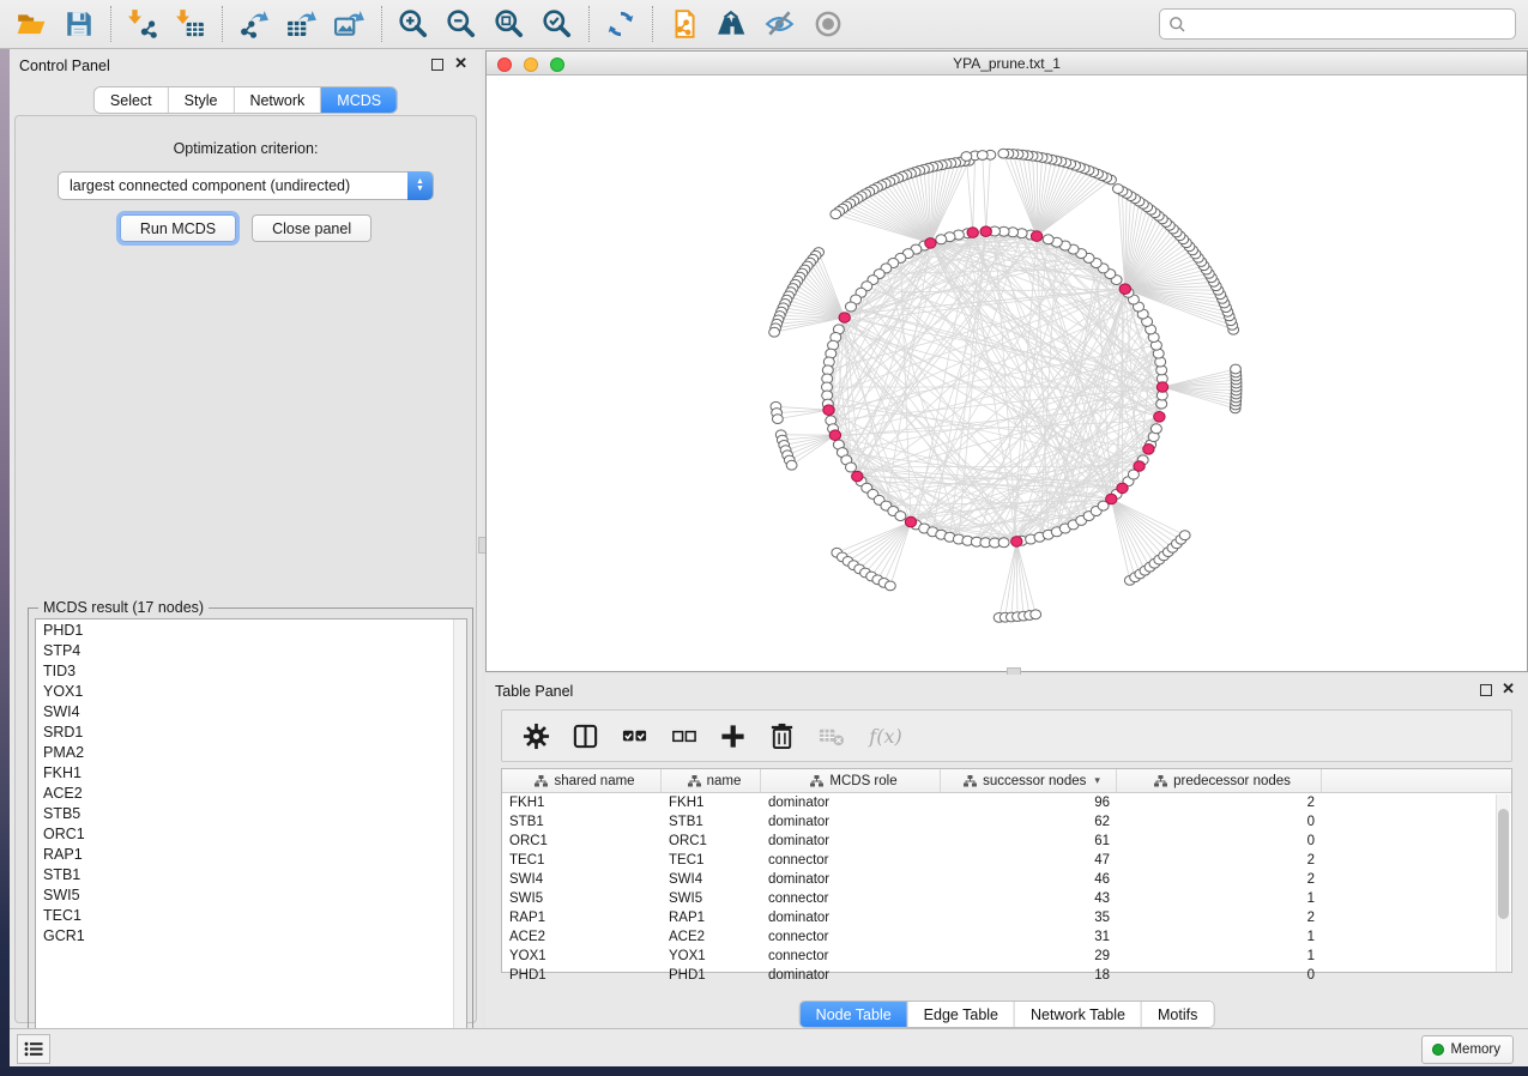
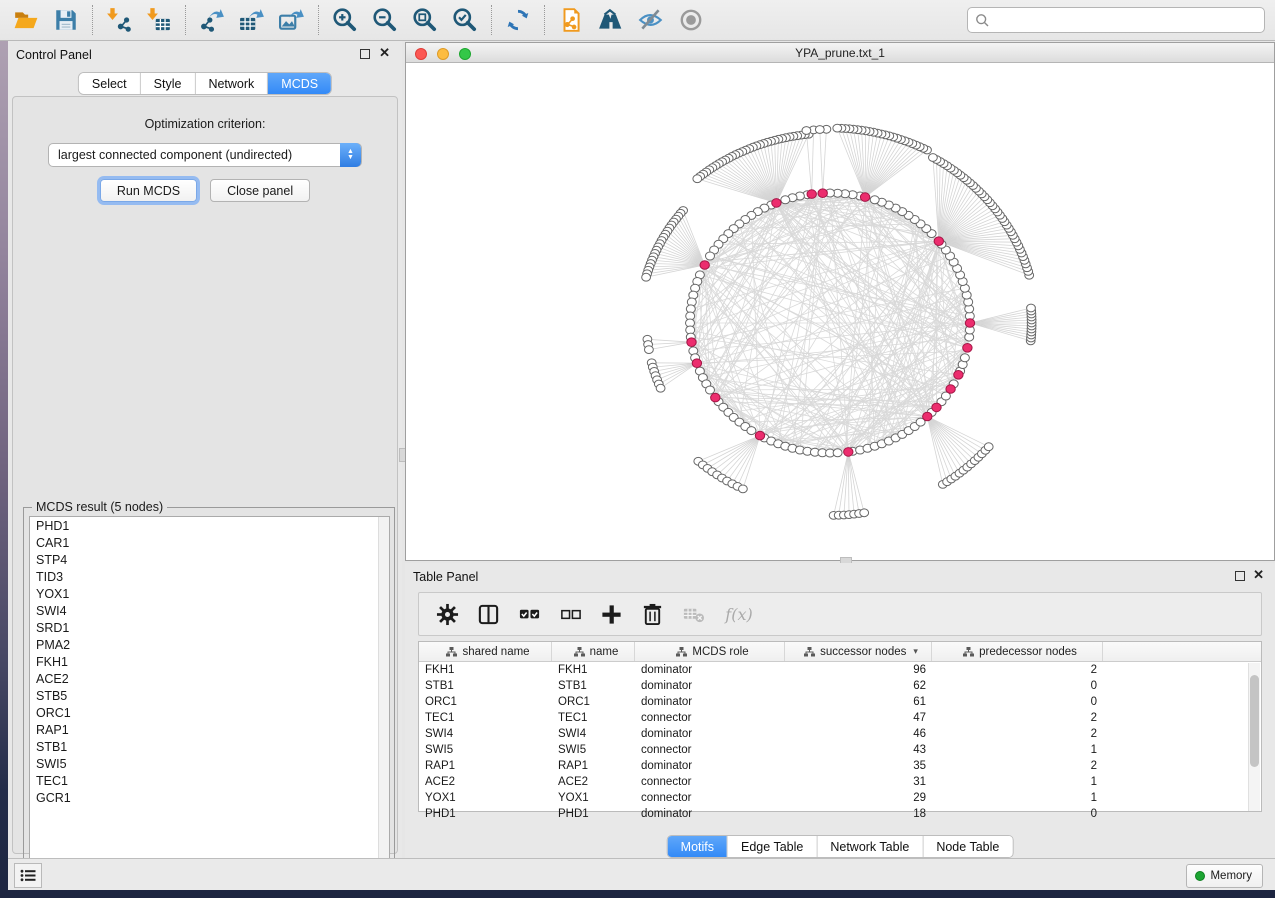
  Control Panel
  ✕
  Select
  Style
  Network
  MCDS
  Optimization criterion:
  largest connected component (undirected)
  Run MCDS
  Close panel
- MCDS result (17 nodes)
+ MCDS result (5 nodes)
  PHD1
+ CAR1
  STP4
  TID3
  YOX1
  SWI4
  SRD1
  PMA2
  FKH1
  ACE2
  STB5
  ORC1
  RAP1
  STB1
  SWI5
  TEC1
  GCR1
  YPA_prune.txt_1
  Table Panel
  ✕
  f(x)
  shared name
  name
  MCDS role
  successor nodes
  ▾
  predecessor nodes
  FKH1
  FKH1
  dominator
  96
  2
  STB1
  STB1
  dominator
  62
  0
  ORC1
  ORC1
  dominator
  61
  0
  TEC1
  TEC1
  connector
  47
  2
  SWI4
  SWI4
  dominator
  46
  2
  SWI5
  SWI5
  connector
  43
  1
  RAP1
  RAP1
  dominator
  35
  2
  ACE2
  ACE2
  connector
  31
  1
  YOX1
  YOX1
  connector
  29
  1
  PHD1
  PHD1
  dominator
  18
  0
- Node Table
+ Motifs
  Edge Table
  Network Table
- Motifs
+ Node Table
  Memory
